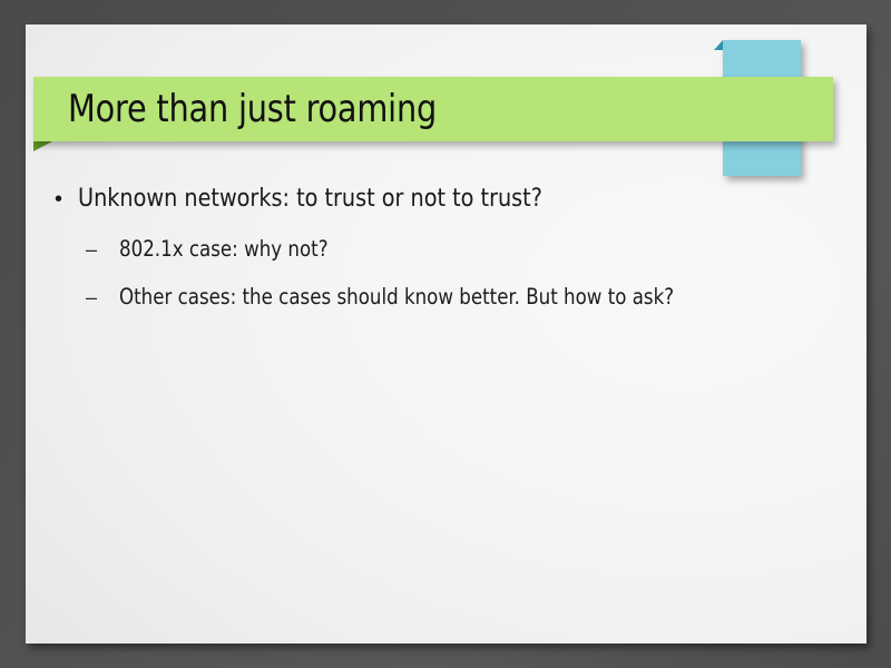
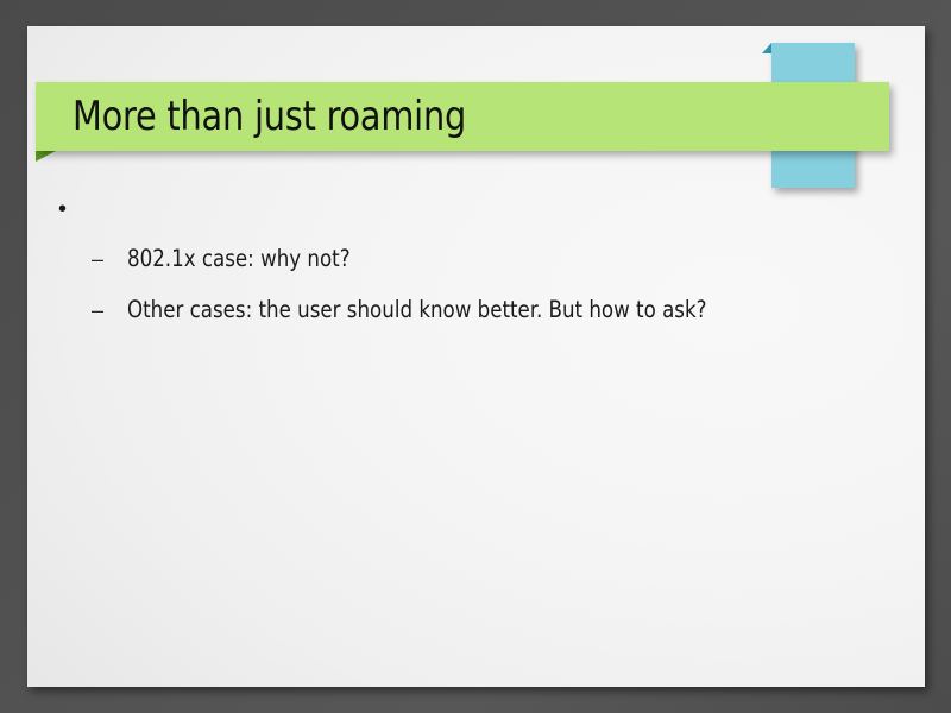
  More than just roaming
  •
- Unknown networks: to trust or not to trust?
  –
  802.1x case: why not?
  –
- Other cases: the cases should know better. But how to ask?
+ Other cases: the user should know better. But how to ask?
